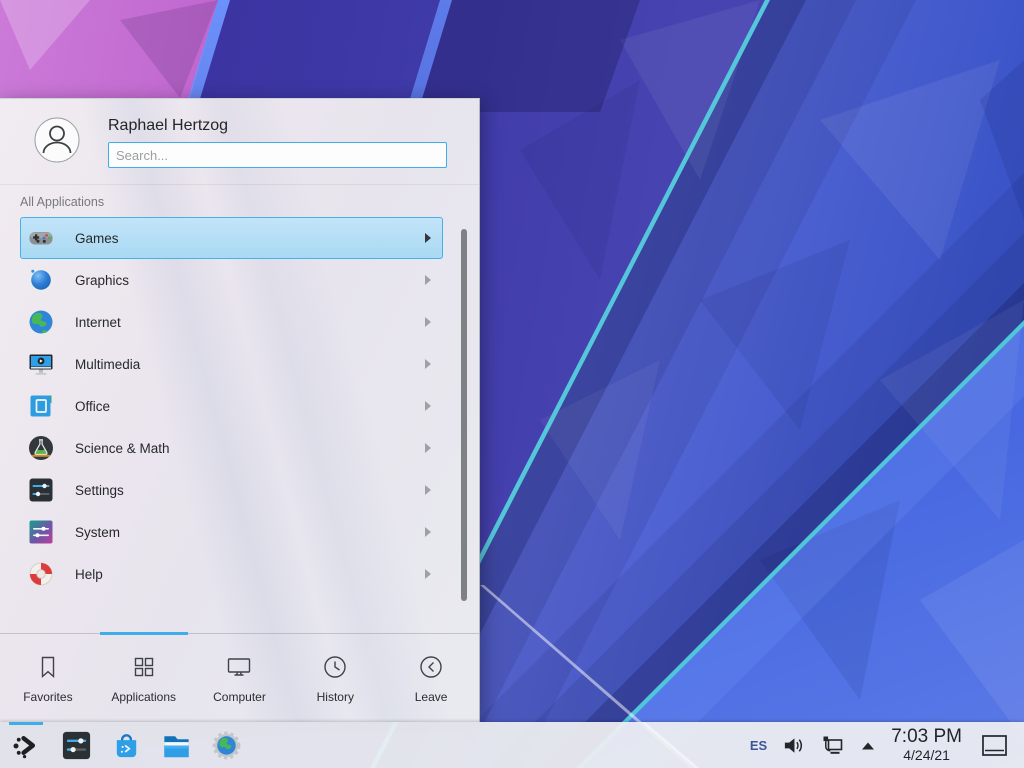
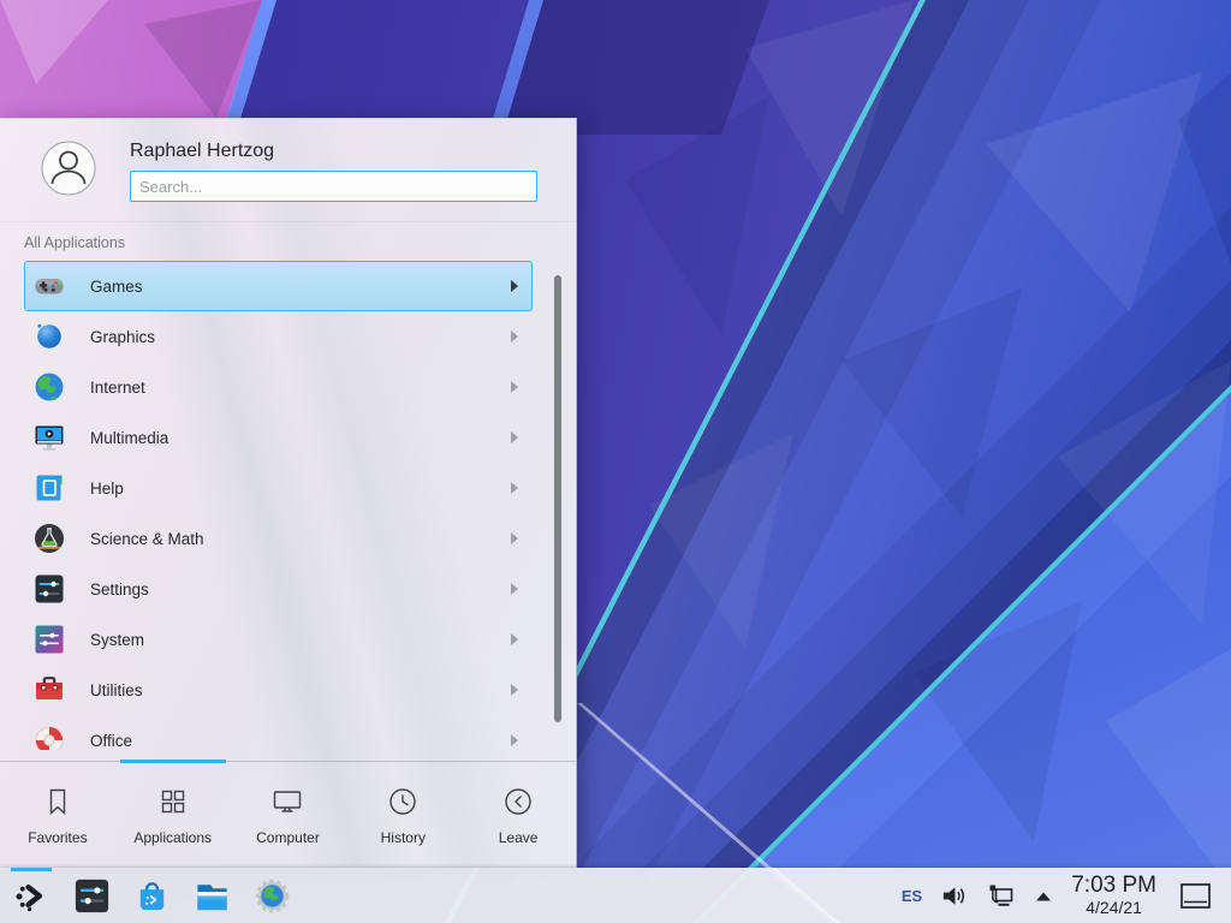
  Raphael Hertzog
  Search...
  All Applications
  Games
  Graphics
  Internet
  Multimedia
- Office
+ Help
  Science & Math
  Settings
  System
+ Utilities
- Help
+ Office
  Favorites
  Applications
  Computer
  History
  Leave
  ES
  7:03 PM
  4/24/21
